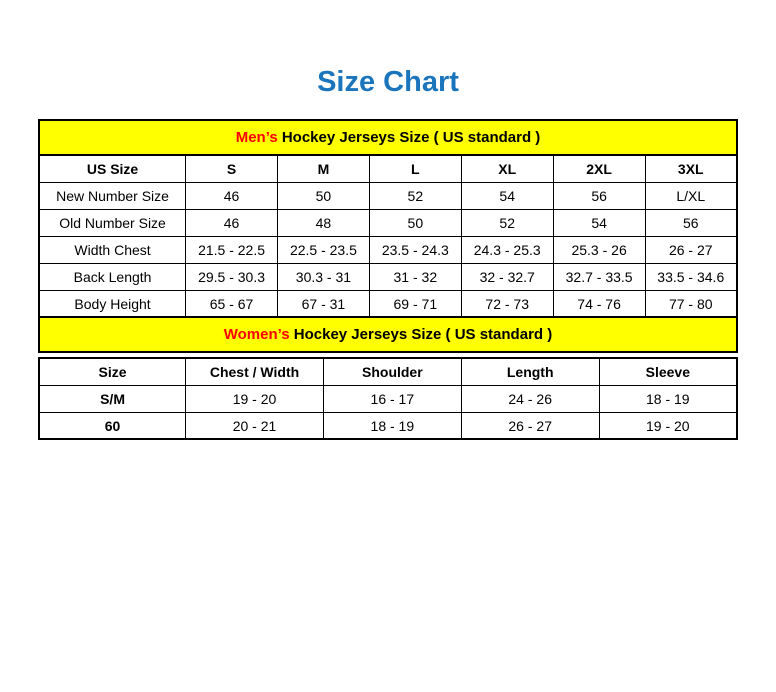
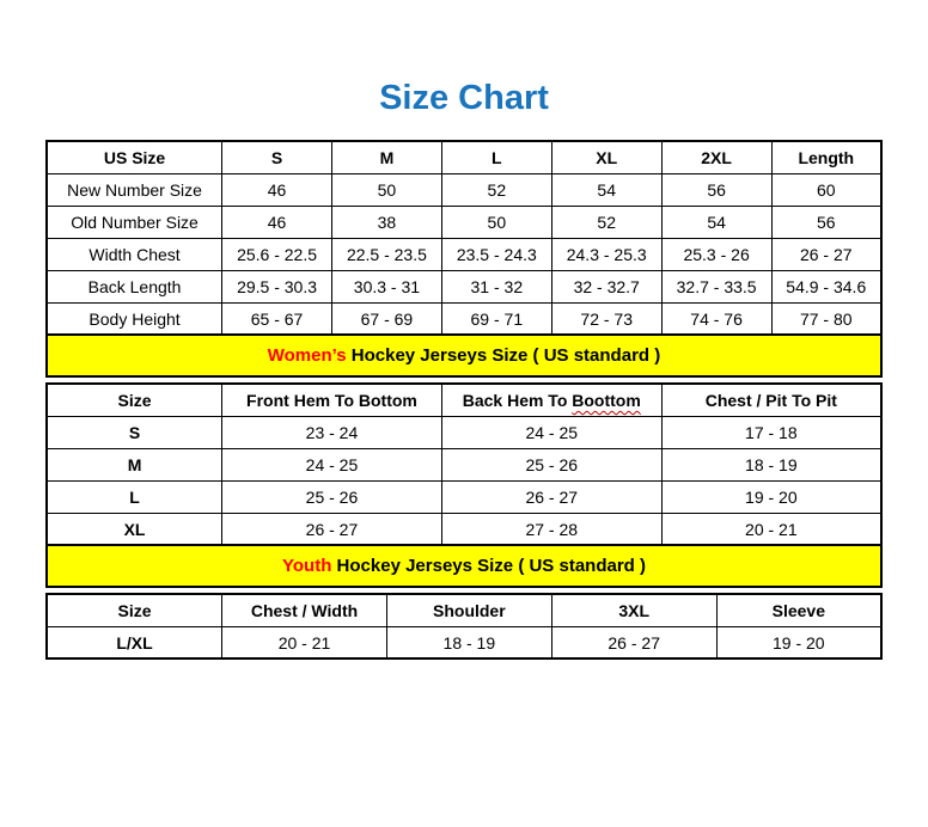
  Size Chart
- Men’s Hockey Jerseys Size ( US standard )
- US Size	S	M	L	XL	2XL	3XL
+ US Size	S	M	L	XL	2XL	Length
- New Number Size	46	50	52	54	56	L/XL
+ New Number Size	46	50	52	54	56	60
- Old Number Size	46	48	50	52	54	56
+ Old Number Size	46	38	50	52	54	56
- Width Chest	21.5 - 22.5	22.5 - 23.5	23.5 - 24.3	24.3 - 25.3	25.3 - 26	26 - 27
+ Width Chest	25.6 - 22.5	22.5 - 23.5	23.5 - 24.3	24.3 - 25.3	25.3 - 26	26 - 27
- Back Length	29.5 - 30.3	30.3 - 31	31 - 32	32 - 32.7	32.7 - 33.5	33.5 - 34.6
+ Back Length	29.5 - 30.3	30.3 - 31	31 - 32	32 - 32.7	32.7 - 33.5	54.9 - 34.6
- Body Height	65 - 67	67 - 31	69 - 71	72 - 73	74 - 76	77 - 80
+ Body Height	65 - 67	67 - 69	69 - 71	72 - 73	74 - 76	77 - 80
  Women’s Hockey Jerseys Size ( US standard )
+ Size	Front Hem To Bottom	Back Hem To Boottom	Chest / Pit To Pit
+ S	23 - 24	24 - 25	17 - 18
+ M	24 - 25	25 - 26	18 - 19
+ L	25 - 26	26 - 27	19 - 20
+ XL	26 - 27	27 - 28	20 - 21
+ Youth Hockey Jerseys Size ( US standard )
- Size	Chest / Width	Shoulder	Length	Sleeve
+ Size	Chest / Width	Shoulder	3XL	Sleeve
- S/M	19 - 20	16 - 17	24 - 26	18 - 19
- 60	20 - 21	18 - 19	26 - 27	19 - 20
+ L/XL	20 - 21	18 - 19	26 - 27	19 - 20
